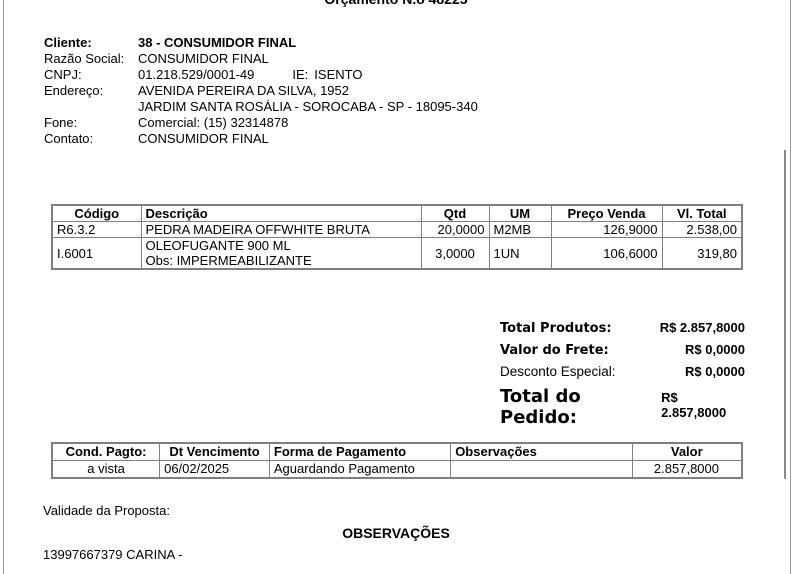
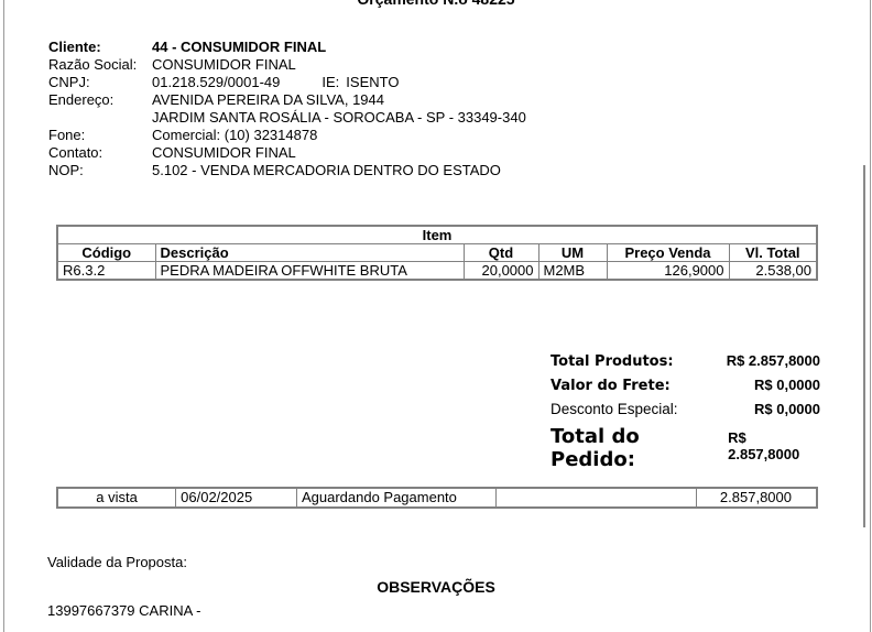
  Cliente:
- 38 - CONSUMIDOR FINAL
+ 44 - CONSUMIDOR FINAL
  Razão Social:
  CONSUMIDOR FINAL
  CNPJ:
  01.218.529/0001-49
  IE:
  ISENTO
  Endereço:
- AVENIDA PEREIRA DA SILVA, 1952
+ AVENIDA PEREIRA DA SILVA, 1944
- JARDIM SANTA ROSÁLIA - SOROCABA - SP - 18095-340
+ JARDIM SANTA ROSÁLIA - SOROCABA - SP - 33349-340
  Fone:
- Comercial: (15) 32314878
+ Comercial: (10) 32314878
  Contato:
  CONSUMIDOR FINAL
+ NOP:
+ 5.102 - VENDA MERCADORIA DENTRO DO ESTADO
+ Item
  Código	Descrição	Qtd	UM	Preço Venda	Vl. Total
  R6.3.2	PEDRA MADEIRA OFFWHITE BRUTA	20,0000	M2MB	126,9000	2.538,00
- I.6001	OLEOFUGANTE 900 ML Obs: IMPERMEABILIZANTE	3,0000	1UN	106,6000	319,80
  Total Produtos:
  R$ 2.857,8000
  Valor do Frete:
  R$ 0,0000
  Desconto Especial:
  R$ 0,0000
  Total do Pedido:
  R$ 2.857,8000
- Cond. Pagto:	Dt Vencimento	Forma de Pagamento	Observações	Valor
  a vista	06/02/2025	Aguardando Pagamento		2.857,8000
  Validade da Proposta:
  OBSERVAÇÕES
  13997667379 CARINA -
